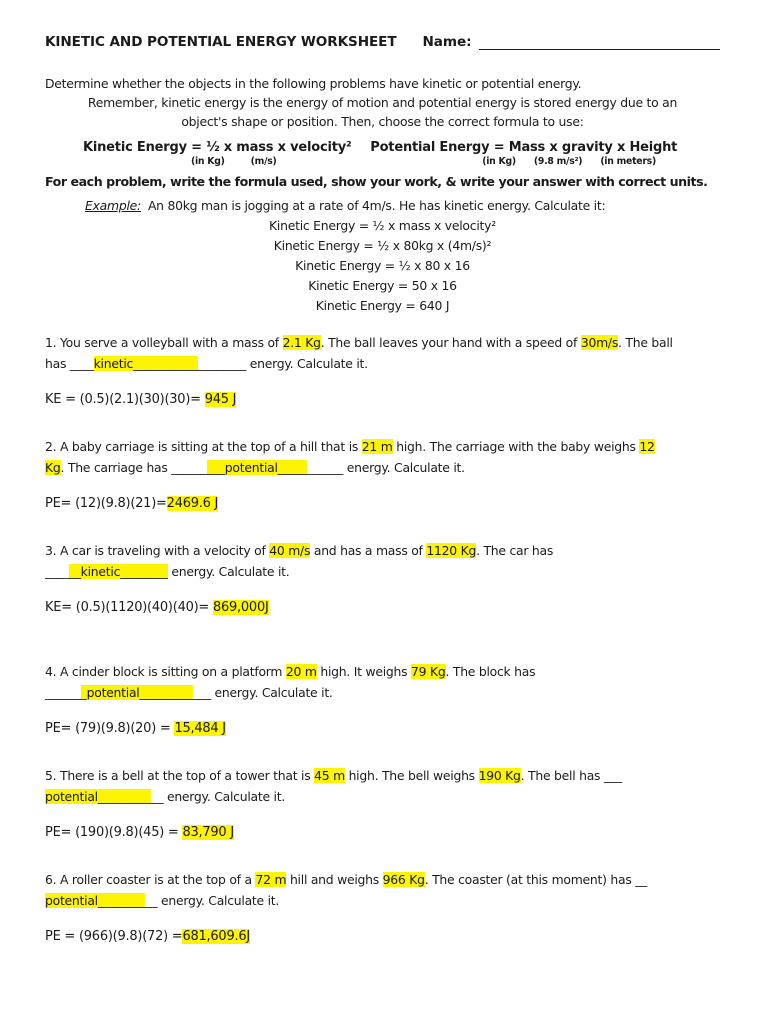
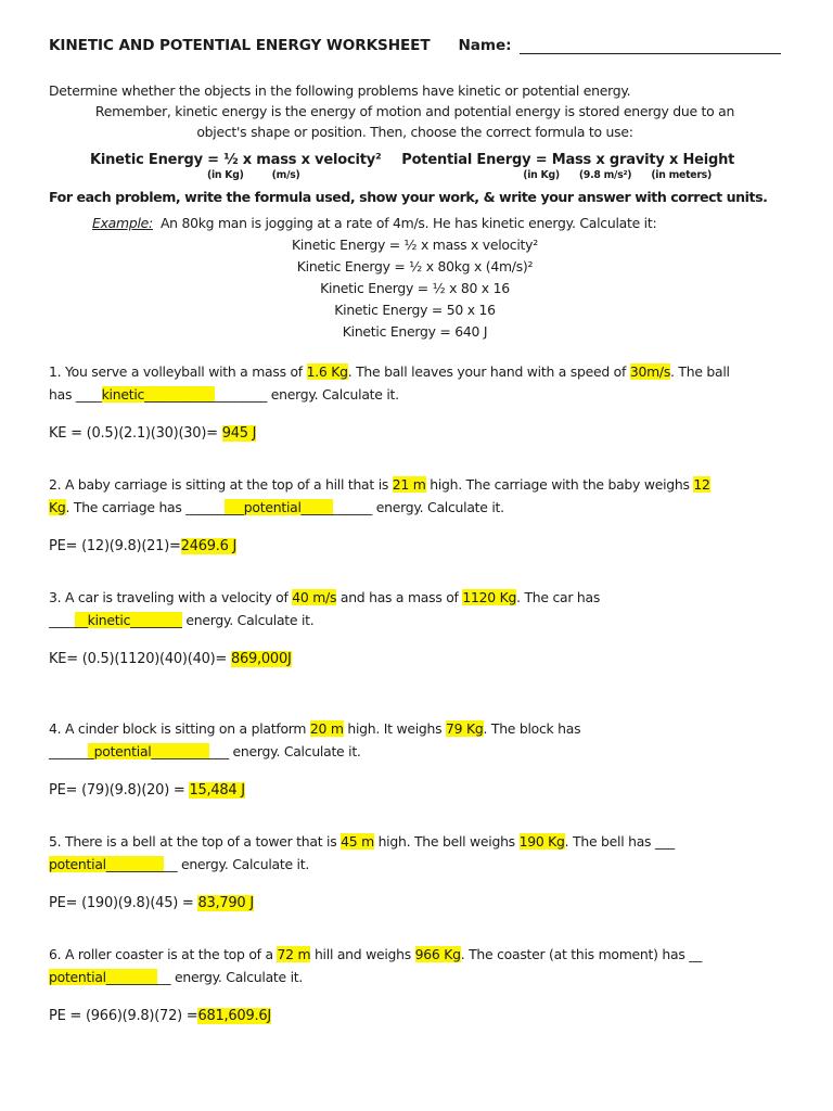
  KINETIC AND POTENTIAL ENERGY WORKSHEET
  Name:
  Determine whether the objects in the following problems have kinetic or potential energy.
  Remember, kinetic energy is the energy of motion and potential energy is stored energy due to an
  object's shape or position. Then, choose the correct formula to use:
  Kinetic Energy = ½ x mass x velocity²
  (in Kg)
  (m/s)
  Potential Energy = Mass x gravity x Height
  (in Kg)
  (9.8 m/s²)
  (in meters)
  For each problem, write the formula used, show your work, & write your answer with correct units.
  Example: An 80kg man is jogging at a rate of 4m/s. He has kinetic energy. Calculate it:
  Kinetic Energy = ½ x mass x velocity²
  Kinetic Energy = ½ x 80kg x (4m/s)²
  Kinetic Energy = ½ x 80 x 16
  Kinetic Energy = 50 x 16
  Kinetic Energy = 640 J
- 1. You serve a volleyball with a mass of 2.1 Kg. The ball leaves your hand with a speed of 30m/s. The ball
+ 1. You serve a volleyball with a mass of 1.6 Kg. The ball leaves your hand with a speed of 30m/s. The ball
  has ____kinetic___________________ energy. Calculate it.
  KE = (0.5)(2.1)(30)(30)= 945 J
  2. A baby carriage is sitting at the top of a hill that is 21 m high. The carriage with the baby weighs 12
  Kg. The carriage has _________potential___________ energy. Calculate it.
  PE= (12)(9.8)(21)=2469.6 J
  3. A car is traveling with a velocity of 40 m/s and has a mass of 1120 Kg. The car has
  ______kinetic________ energy. Calculate it.
  KE= (0.5)(1120)(40)(40)= 869,000J
  4. A cinder block is sitting on a platform 20 m high. It weighs 79 Kg. The block has
  _______potential____________ energy. Calculate it.
  PE= (79)(9.8)(20) = 15,484 J
  5. There is a bell at the top of a tower that is 45 m high. The bell weighs 190 Kg. The bell has ___
  potential___________ energy. Calculate it.
  PE= (190)(9.8)(45) = 83,790 J
  6. A roller coaster is at the top of a 72 m hill and weighs 966 Kg. The coaster (at this moment) has __
  potential__________ energy. Calculate it.
  PE = (966)(9.8)(72) =681,609.6J
